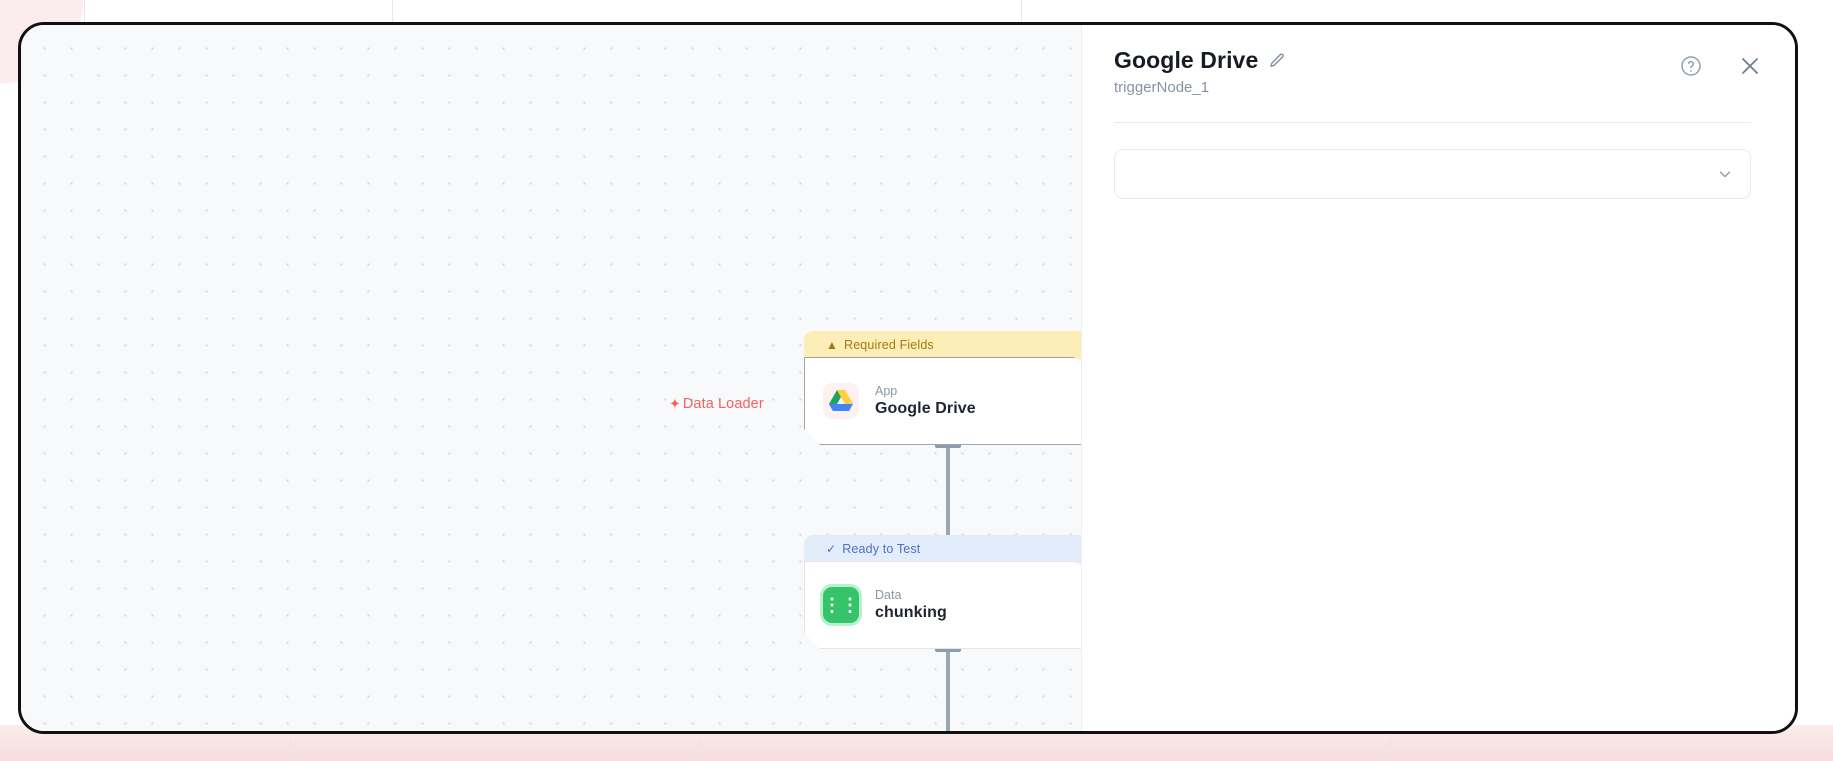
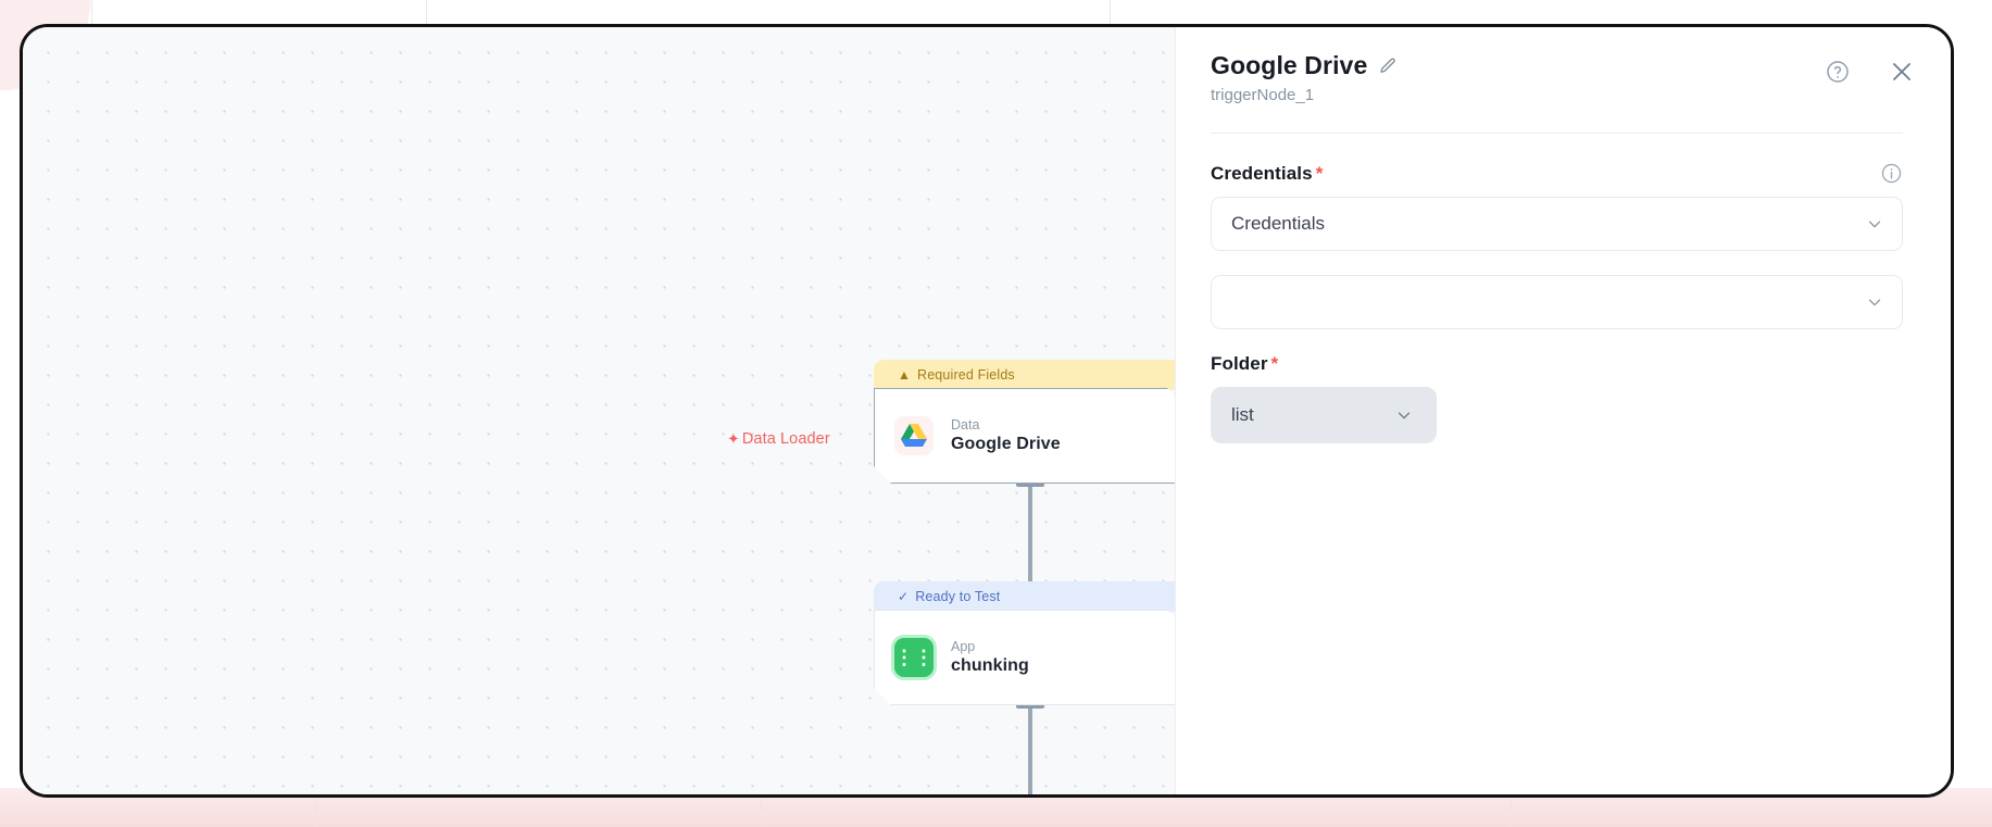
  ✦ Data Loader
  ▲
  Required Fields
- App
+ Data
  Google Drive
  ✓
  Ready to Test
  ⋮⋮
- Data
+ App
  chunking
  Google Drive
  triggerNode_1
+ Credentials *
+ Credentials
+ Folder *
+ list
